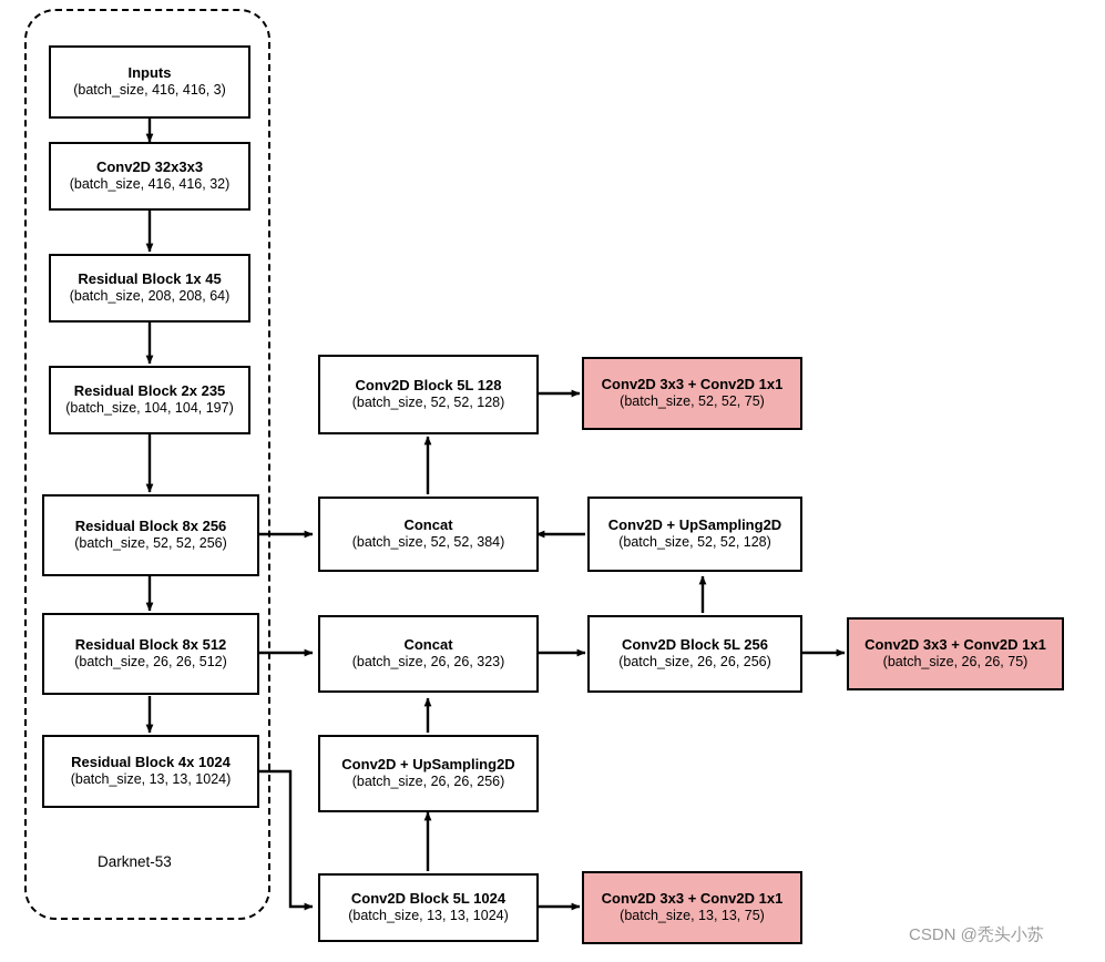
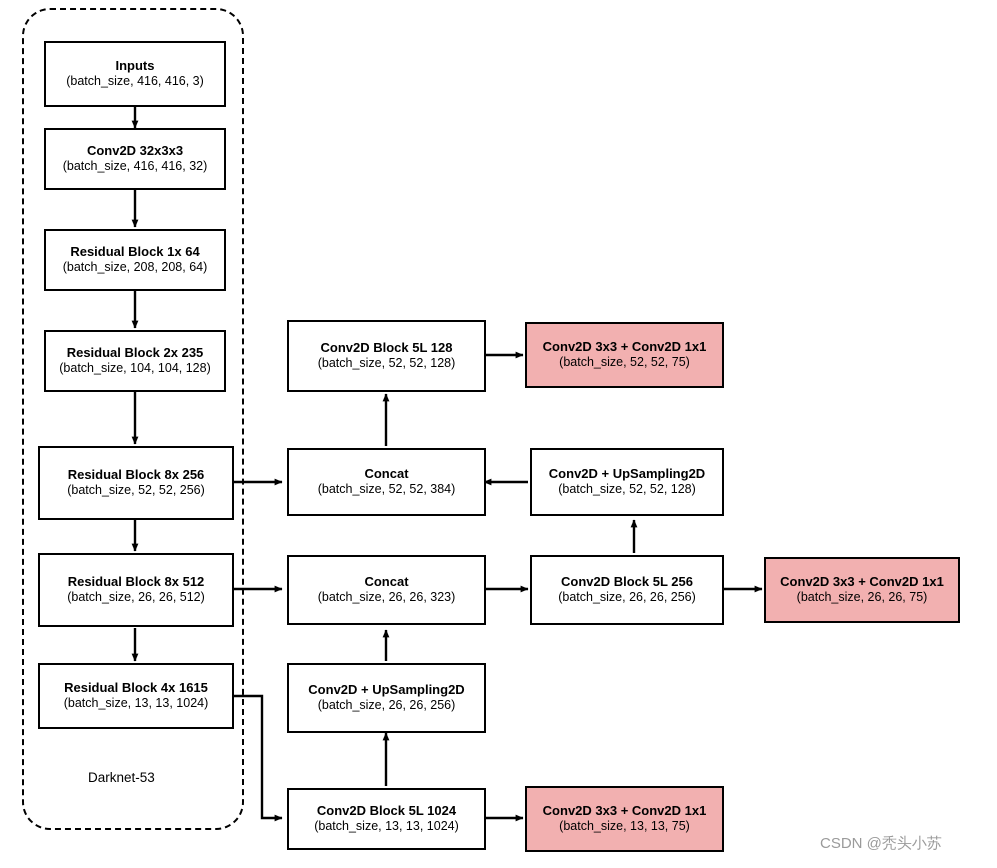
  Darknet-53
  Inputs
  (batch_size, 416, 416, 3)
  Conv2D 32x3x3
  (batch_size, 416, 416, 32)
- Residual Block 1x 45
+ Residual Block 1x 64
  (batch_size, 208, 208, 64)
  Residual Block 2x 235
- (batch_size, 104, 104, 197)
+ (batch_size, 104, 104, 128)
  Residual Block 8x 256
  (batch_size, 52, 52, 256)
  Residual Block 8x 512
  (batch_size, 26, 26, 512)
- Residual Block 4x 1024
+ Residual Block 4x 1615
  (batch_size, 13, 13, 1024)
  Conv2D Block 5L 128
  (batch_size, 52, 52, 128)
  Concat
  (batch_size, 52, 52, 384)
  Conv2D + UpSampling2D
  (batch_size, 52, 52, 128)
  Concat
  (batch_size, 26, 26, 323)
  Conv2D Block 5L 256
  (batch_size, 26, 26, 256)
  Conv2D + UpSampling2D
  (batch_size, 26, 26, 256)
  Conv2D Block 5L 1024
  (batch_size, 13, 13, 1024)
  Conv2D 3x3 + Conv2D 1x1
  (batch_size, 52, 52, 75)
  Conv2D 3x3 + Conv2D 1x1
  (batch_size, 26, 26, 75)
  Conv2D 3x3 + Conv2D 1x1
  (batch_size, 13, 13, 75)
  CSDN @秃头小苏
